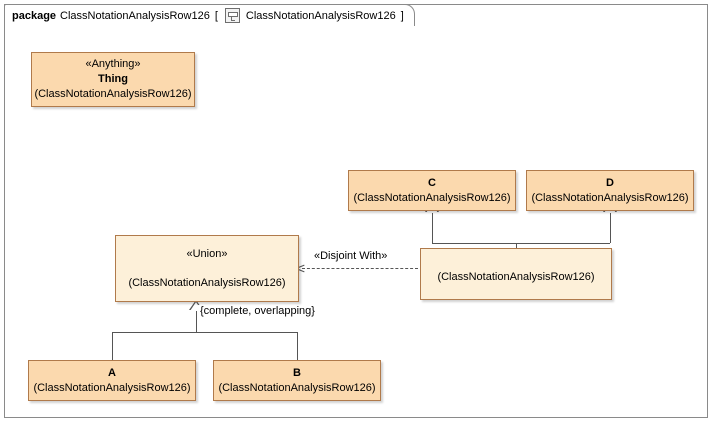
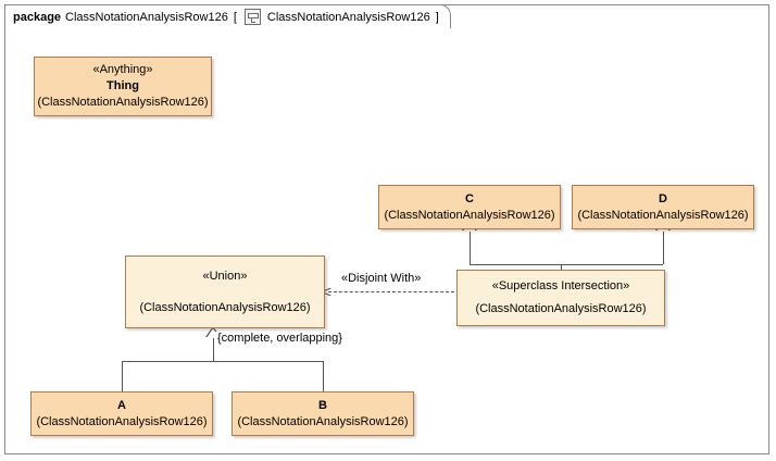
  package
  ClassNotationAnalysisRow126
  [
  ClassNotationAnalysisRow126
  ]
  «Disjoint With»
  {complete, overlapping}
  «Anything»
  Thing
  (ClassNotationAnalysisRow126)
  C
  (ClassNotationAnalysisRow126)
  D
  (ClassNotationAnalysisRow126)
  «Union»
  (ClassNotationAnalysisRow126)
+ «Superclass Intersection»
  (ClassNotationAnalysisRow126)
  A
  (ClassNotationAnalysisRow126)
  B
  (ClassNotationAnalysisRow126)
